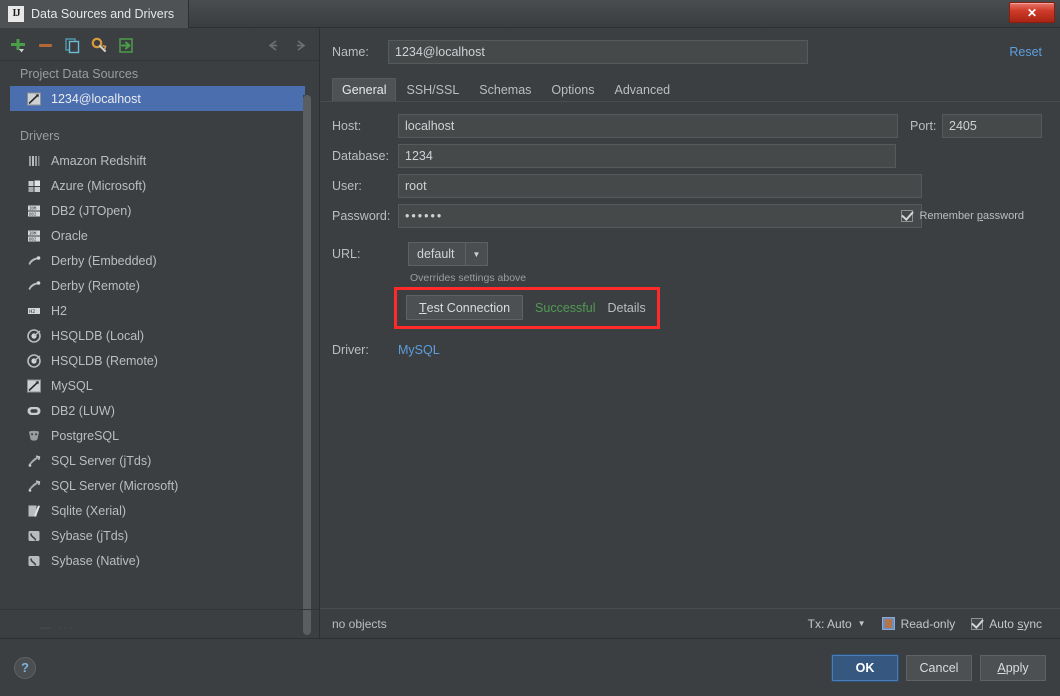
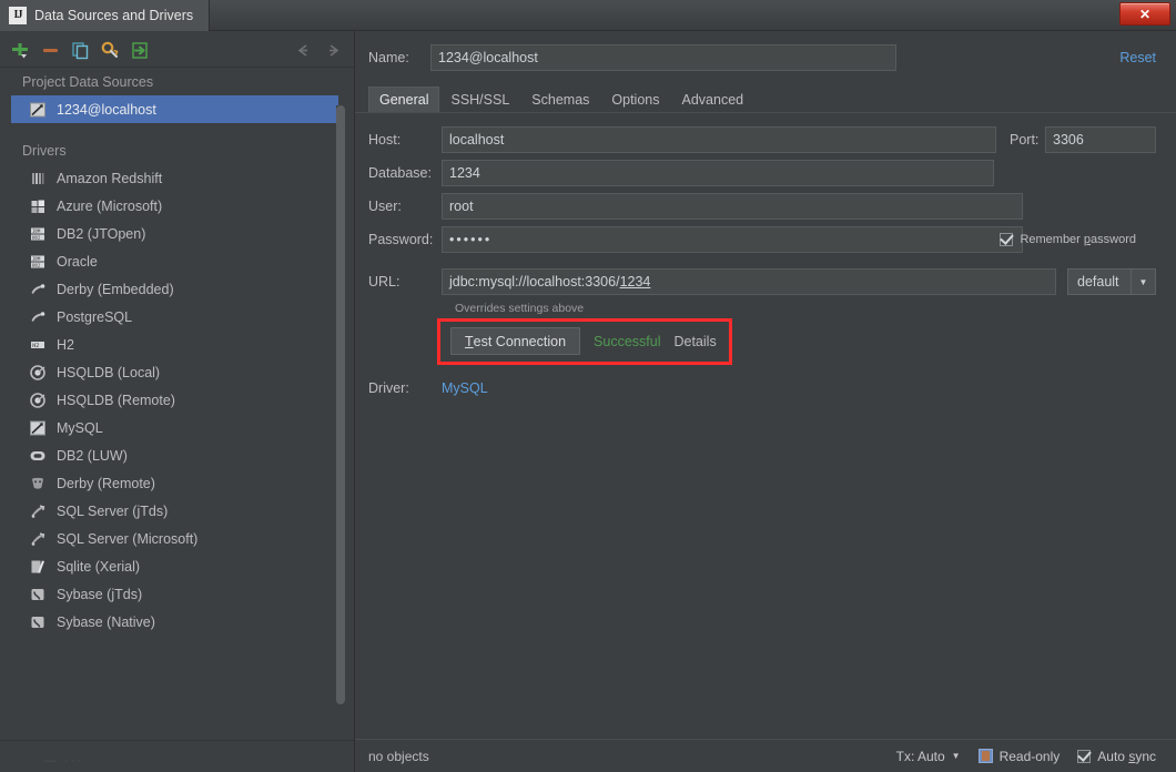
  IJ
  Data Sources and Drivers
  ✕
  Project Data Sources
  1234@localhost
  Drivers
  Amazon Redshift
  Azure (Microsoft)
  DB2 (JTOpen)
  Oracle
  Derby (Embedded)
- Derby (Remote)
+ PostgreSQL
  H2
  HSQLDB (Local)
  HSQLDB (Remote)
  MySQL
  DB2 (LUW)
- PostgreSQL
+ Derby (Remote)
  SQL Server (jTds)
  SQL Server (Microsoft)
  Sqlite (Xerial)
  Sybase (jTds)
  Sybase (Native)
  Name:
  1234@localhost
  Reset
  General
  SSH/SSL
  Schemas
  Options
  Advanced
  Host:
  localhost
  Port:
- 2405
+ 3306
  Database:
  1234
  User:
  root
  Password:
  ••••••
  Remember password
  URL:
+ jdbc:mysql://localhost:3306/1234
  default
  ▼
  Overrides settings above
  T
  est Connection
  Successful
  Details
  Driver:
  MySQL
  no objects
  Tx: Auto
  ▼
  Read-only
  Auto sync
- ?
- OK
- Cancel
- A
- pply
